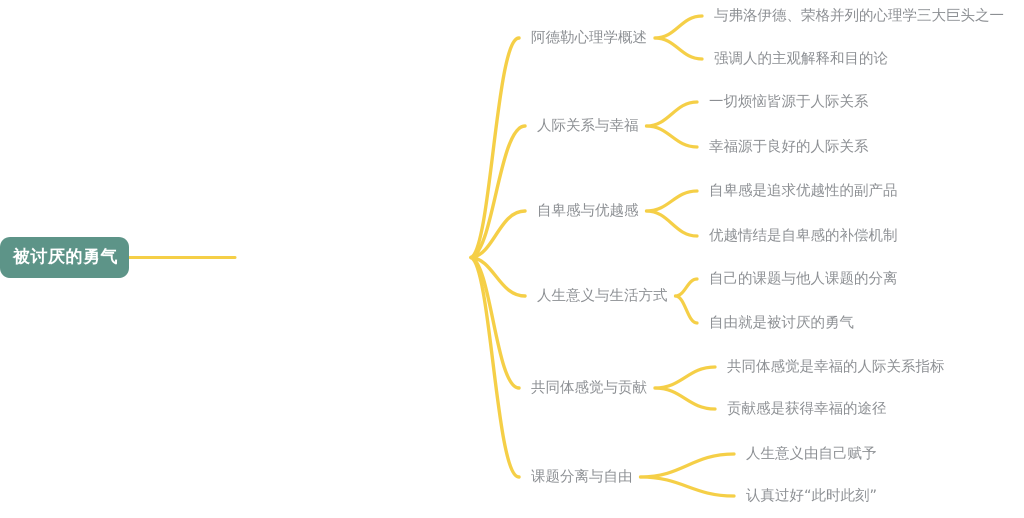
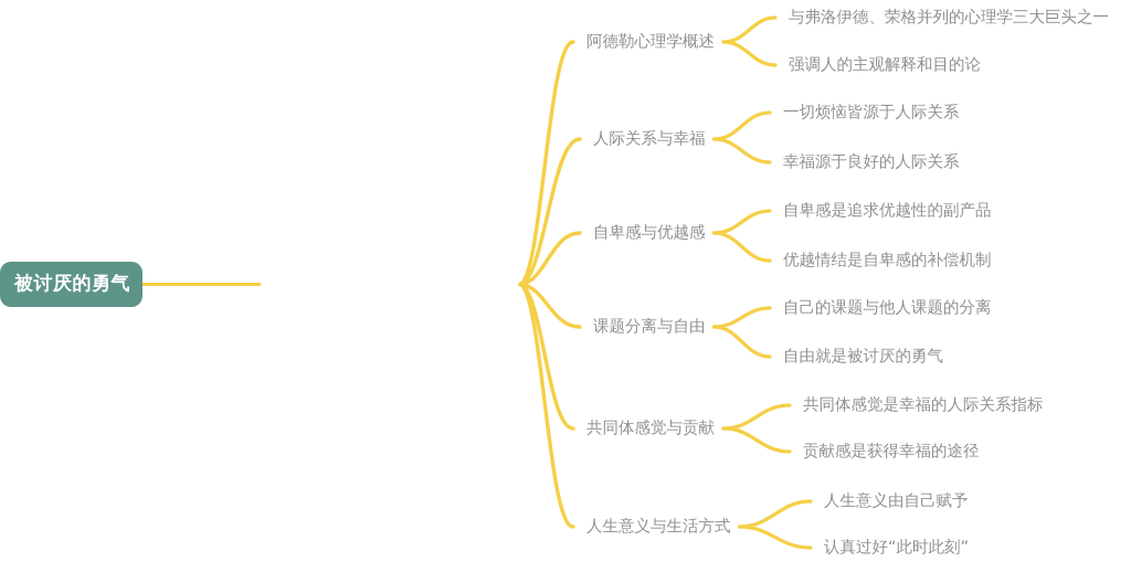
  被讨厌的勇气
  阿德勒心理学概述
  人际关系与幸福
  自卑感与优越感
- 人生意义与生活方式
+ 课题分离与自由
  共同体感觉与贡献
- 课题分离与自由
+ 人生意义与生活方式
  与弗洛伊德、荣格并列的心理学三大巨头之一
  强调人的主观解释和目的论
  一切烦恼皆源于人际关系
  幸福源于良好的人际关系
  自卑感是追求优越性的副产品
  优越情结是自卑感的补偿机制
  自己的课题与他人课题的分离
  自由就是被讨厌的勇气
  共同体感觉是幸福的人际关系指标
  贡献感是获得幸福的途径
  人生意义由自己赋予
  认真过好“此时此刻”
